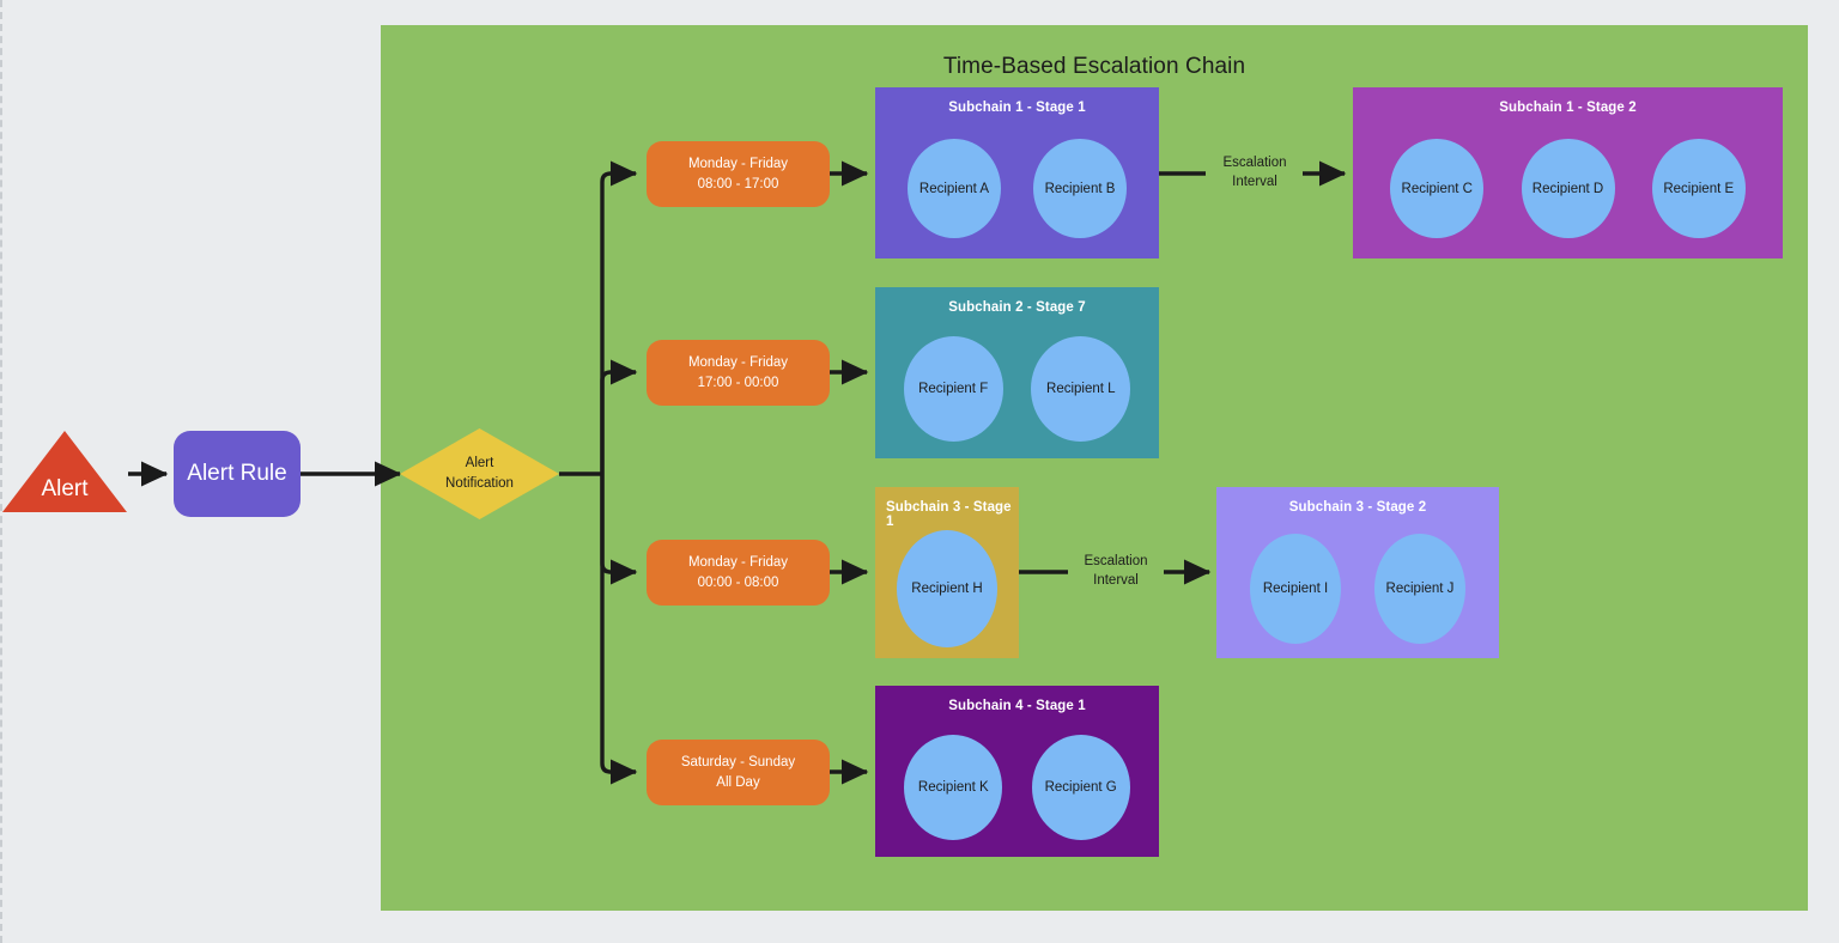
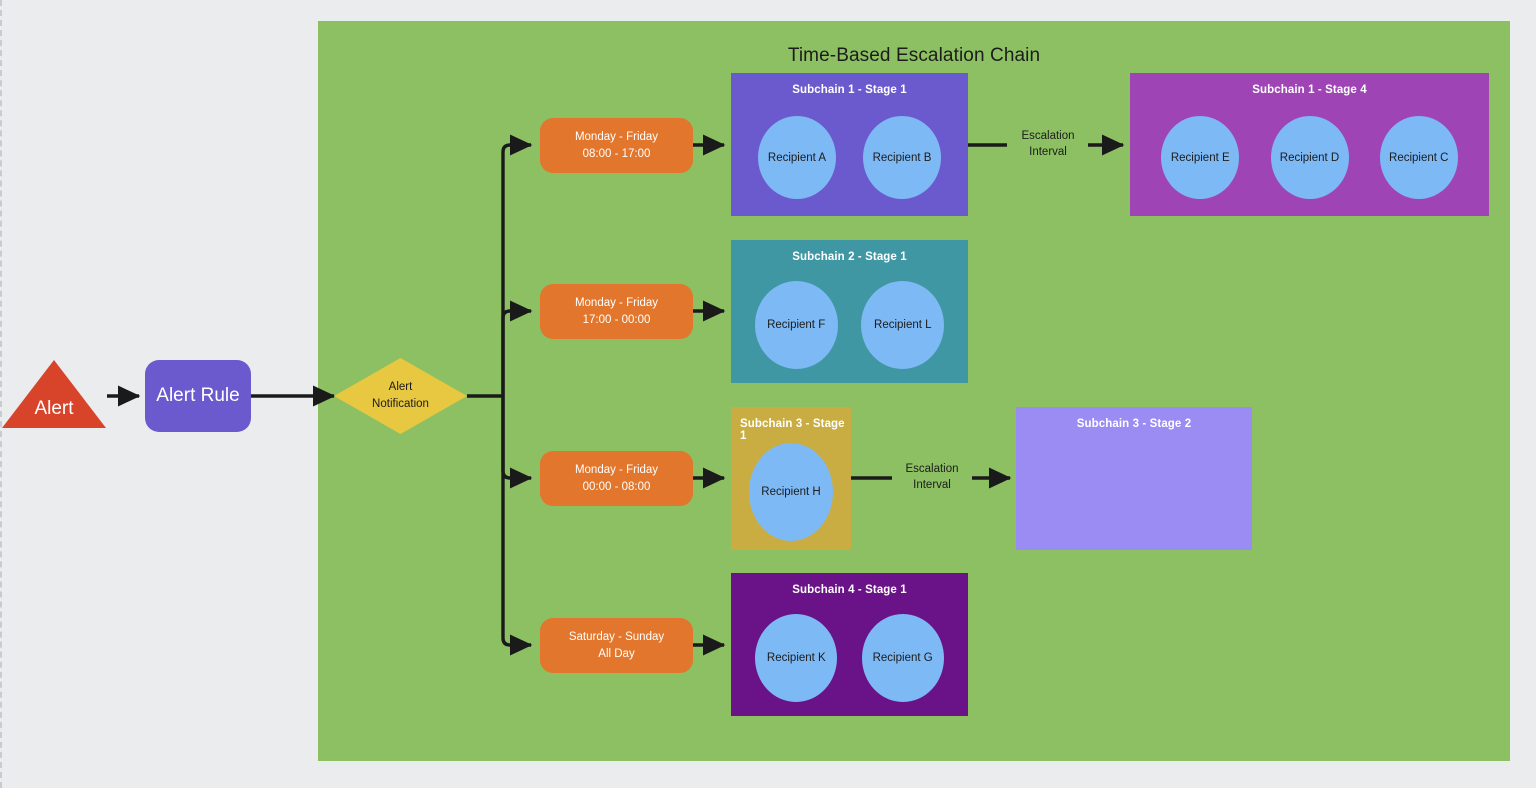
  Time-Based Escalation Chain
  Alert
  Alert Rule
  Alert
  Notification
  Monday - Friday
  08:00 - 17:00
  Subchain 1 - Stage 1
  Recipient A
  Recipient B
  Escalation
  Interval
- Subchain 1 - Stage 2
+ Subchain 1 - Stage 4
- Recipient C
+ Recipient E
  Recipient D
- Recipient E
+ Recipient C
  Monday - Friday
  17:00 - 00:00
- Subchain 2 - Stage 7
+ Subchain 2 - Stage 1
  Recipient F
  Recipient L
  Monday - Friday
  00:00 - 08:00
  Subchain 3 - Stage 1
  Recipient H
  Escalation
  Interval
  Subchain 3 - Stage 2
- Recipient I
- Recipient J
  Saturday - Sunday
  All Day
  Subchain 4 - Stage 1
  Recipient K
  Recipient G
